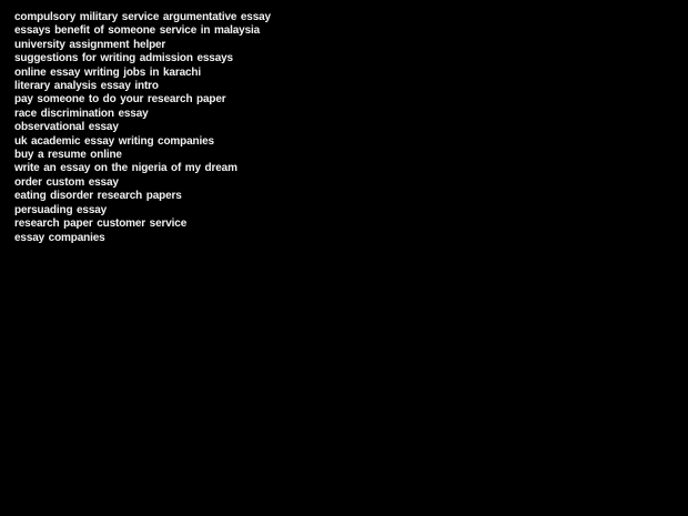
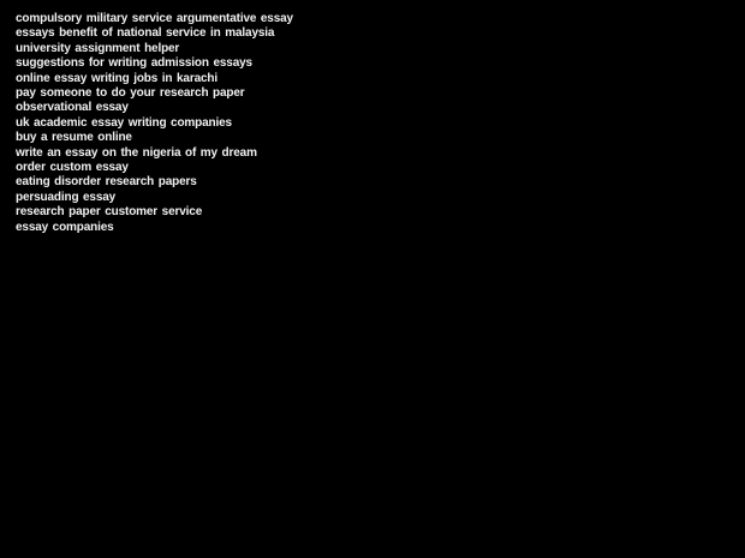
  compulsory military service argumentative essay
- essays benefit of someone service in malaysia
+ essays benefit of national service in malaysia
  university assignment helper
  suggestions for writing admission essays
  online essay writing jobs in karachi
- literary analysis essay intro
  pay someone to do your research paper
- race discrimination essay
  observational essay
  uk academic essay writing companies
  buy a resume online
  write an essay on the nigeria of my dream
  order custom essay
  eating disorder research papers
  persuading essay
  research paper customer service
  essay companies
